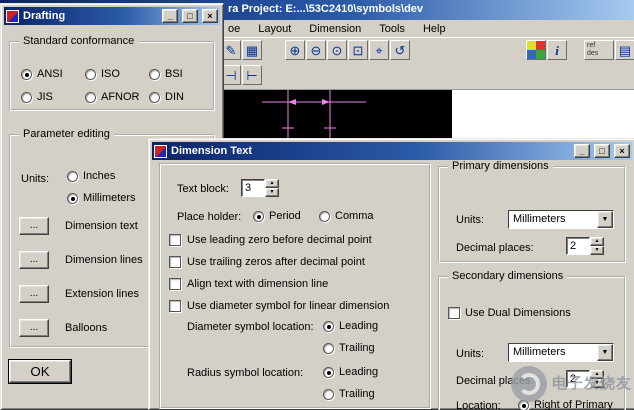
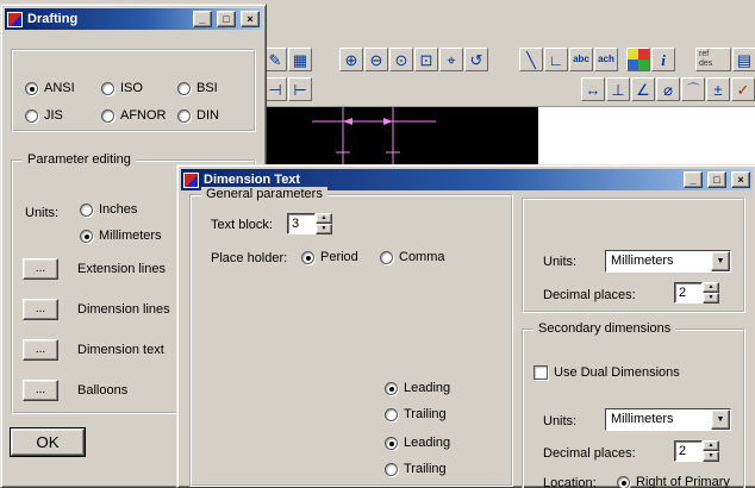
- ra Project: E:...\53C2410\symbols\dev
- oe
- Layout
- Dimension
- Tools
- Help
  ✎
  ▦
  ⊕
  ⊖
  ⊙
  ⊡
  ⌖
  ↺
+ ╲
+ ∟
+ abc
+ ach
  i
  ▤
  ⊣
  ⊢
+ ↔
+ ⊥
+ ∠
+ ⌀
+ ⌒
+ ±
+ ✓
  Drafting
  _
  □
  ×
- Standard conformance
  ANSI
  ISO
  BSI
  JIS
  AFNOR
  DIN
  Parameter editing
  Units:
  Inches
  Millimeters
  ...
- Dimension text
+ Extension lines
  ...
  Dimension lines
  ...
- Extension lines
+ Dimension text
  ...
  Balloons
  OK
  Dimension Text
  _
  □
  ×
+ General parameters
  Text block:
  3
  Place holder:
  Period
  Comma
- Use leading zero before decimal point
- Use trailing zeros after decimal point
- Align text with dimension line
- Use diameter symbol for linear dimension
- Diameter symbol location:
  Leading
  Trailing
- Radius symbol location:
  Leading
  Trailing
- Primary dimensions
  Units:
  Millimeters
  Decimal places:
  2
  Secondary dimensions
  Use Dual Dimensions
  Units:
  Millimeters
  Decimal places:
  2
  Location:
  Right of Primary
- 电子发烧友
